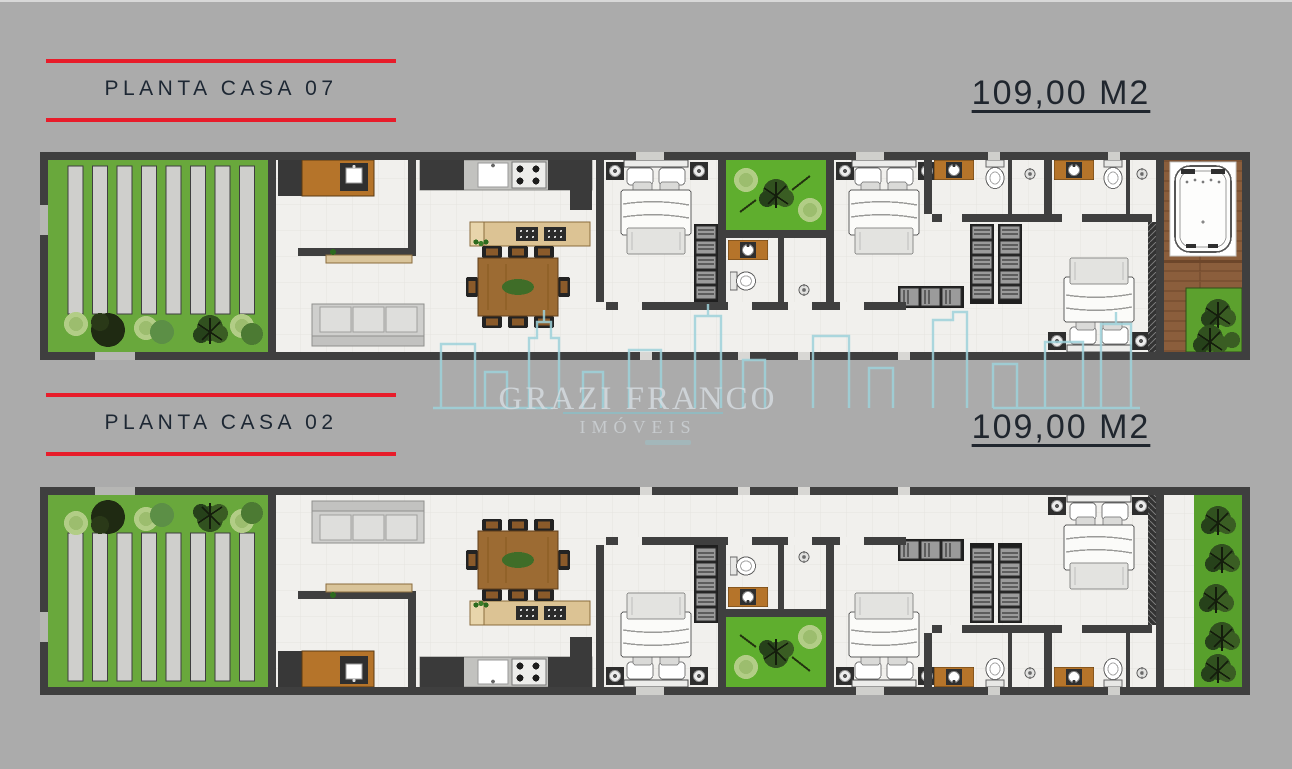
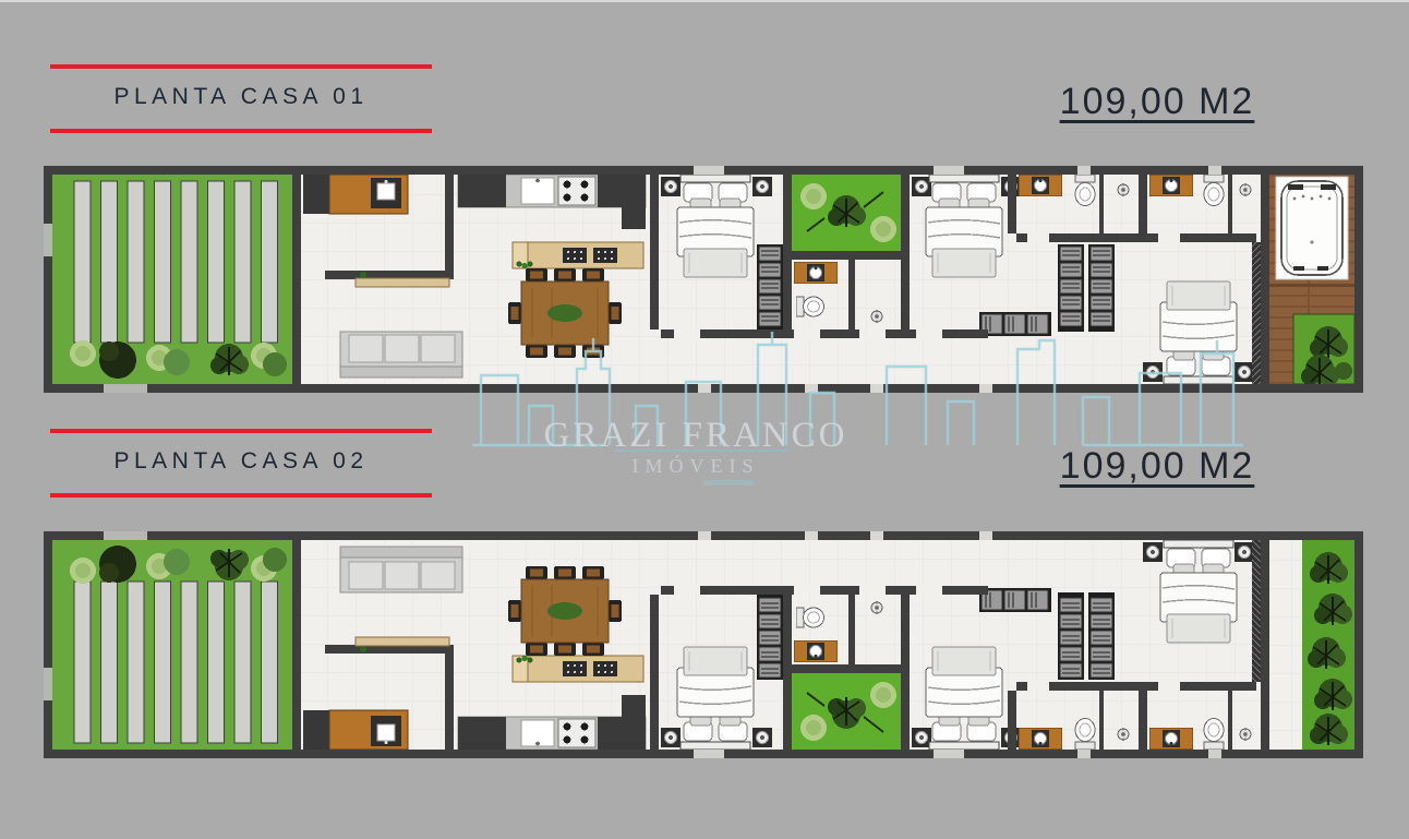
- PLANTA CASA 07
+ PLANTA CASA 01
  109,00 M2
  PLANTA CASA 02
  109,00 M2
  GRAZI FRANCO
  IMÓVEIS
